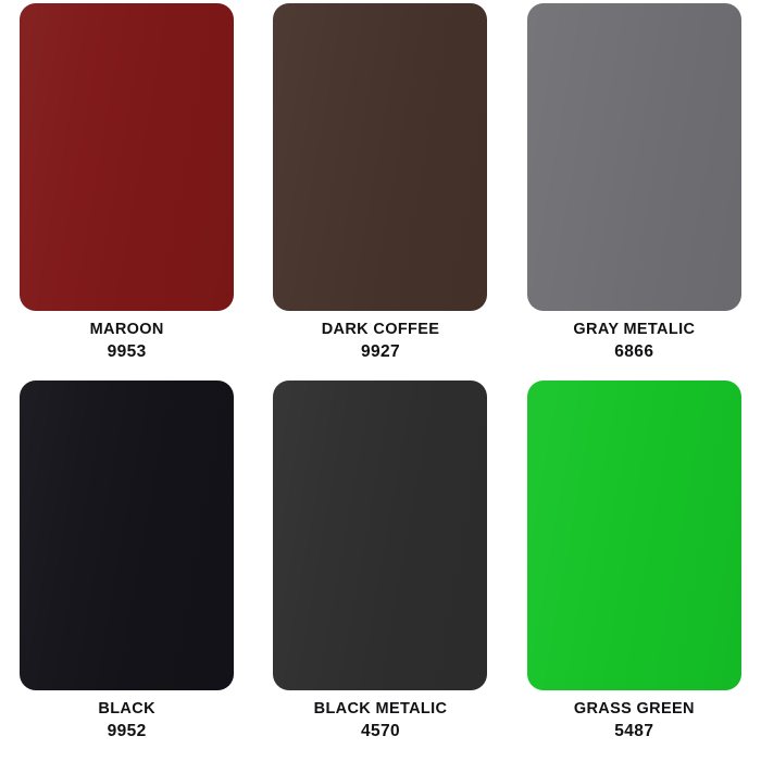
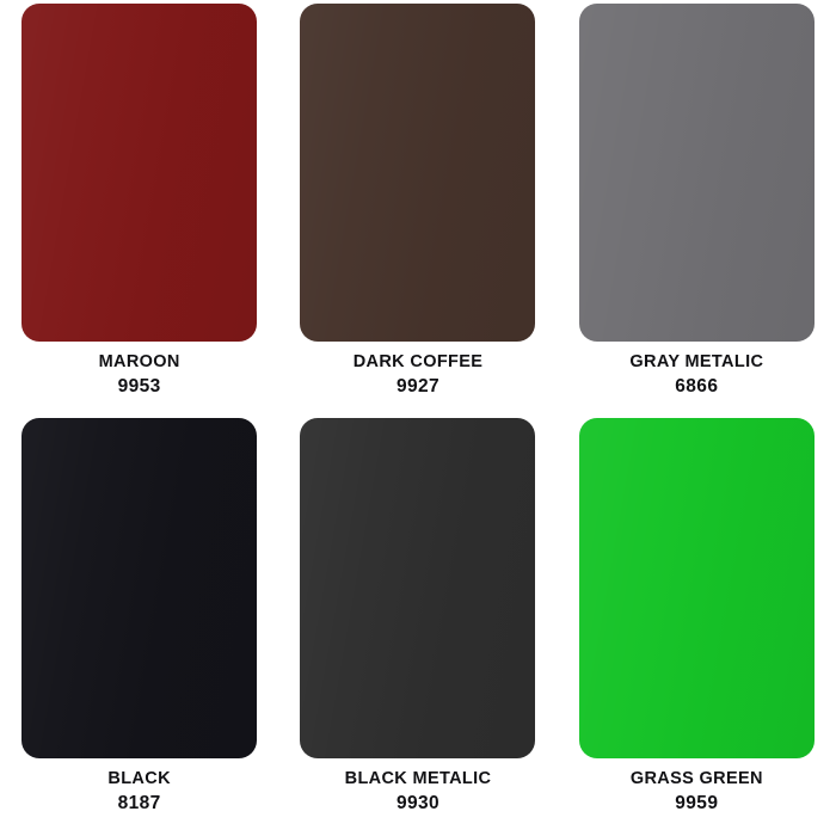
  MAROON
  9953
  DARK COFFEE
  9927
  GRAY METALIC
  6866
  BLACK
- 9952
+ 8187
  BLACK METALIC
- 4570
+ 9930
  GRASS GREEN
- 5487
+ 9959
